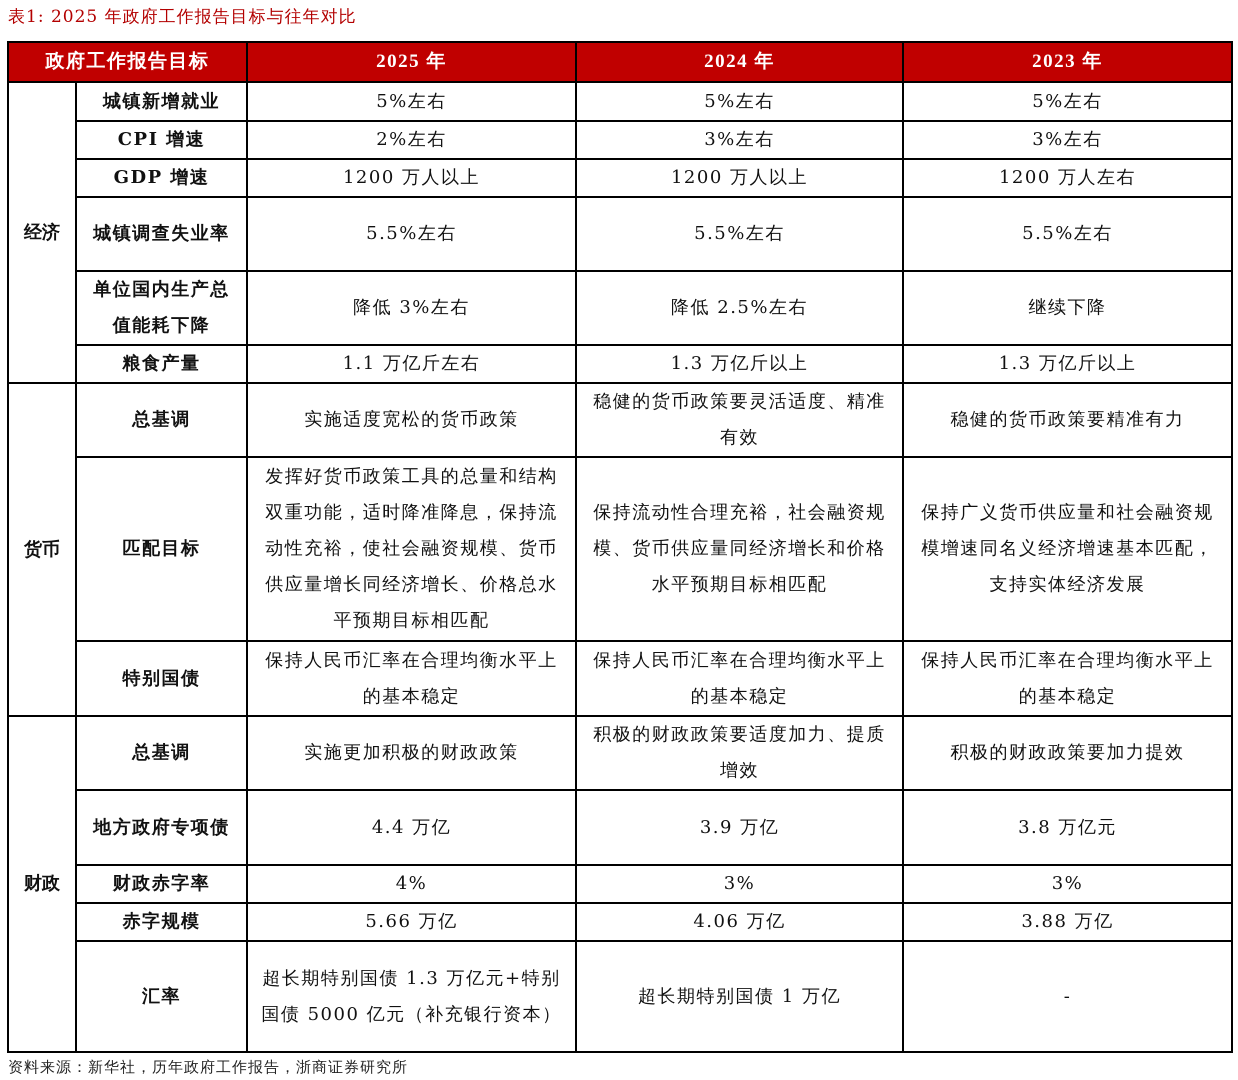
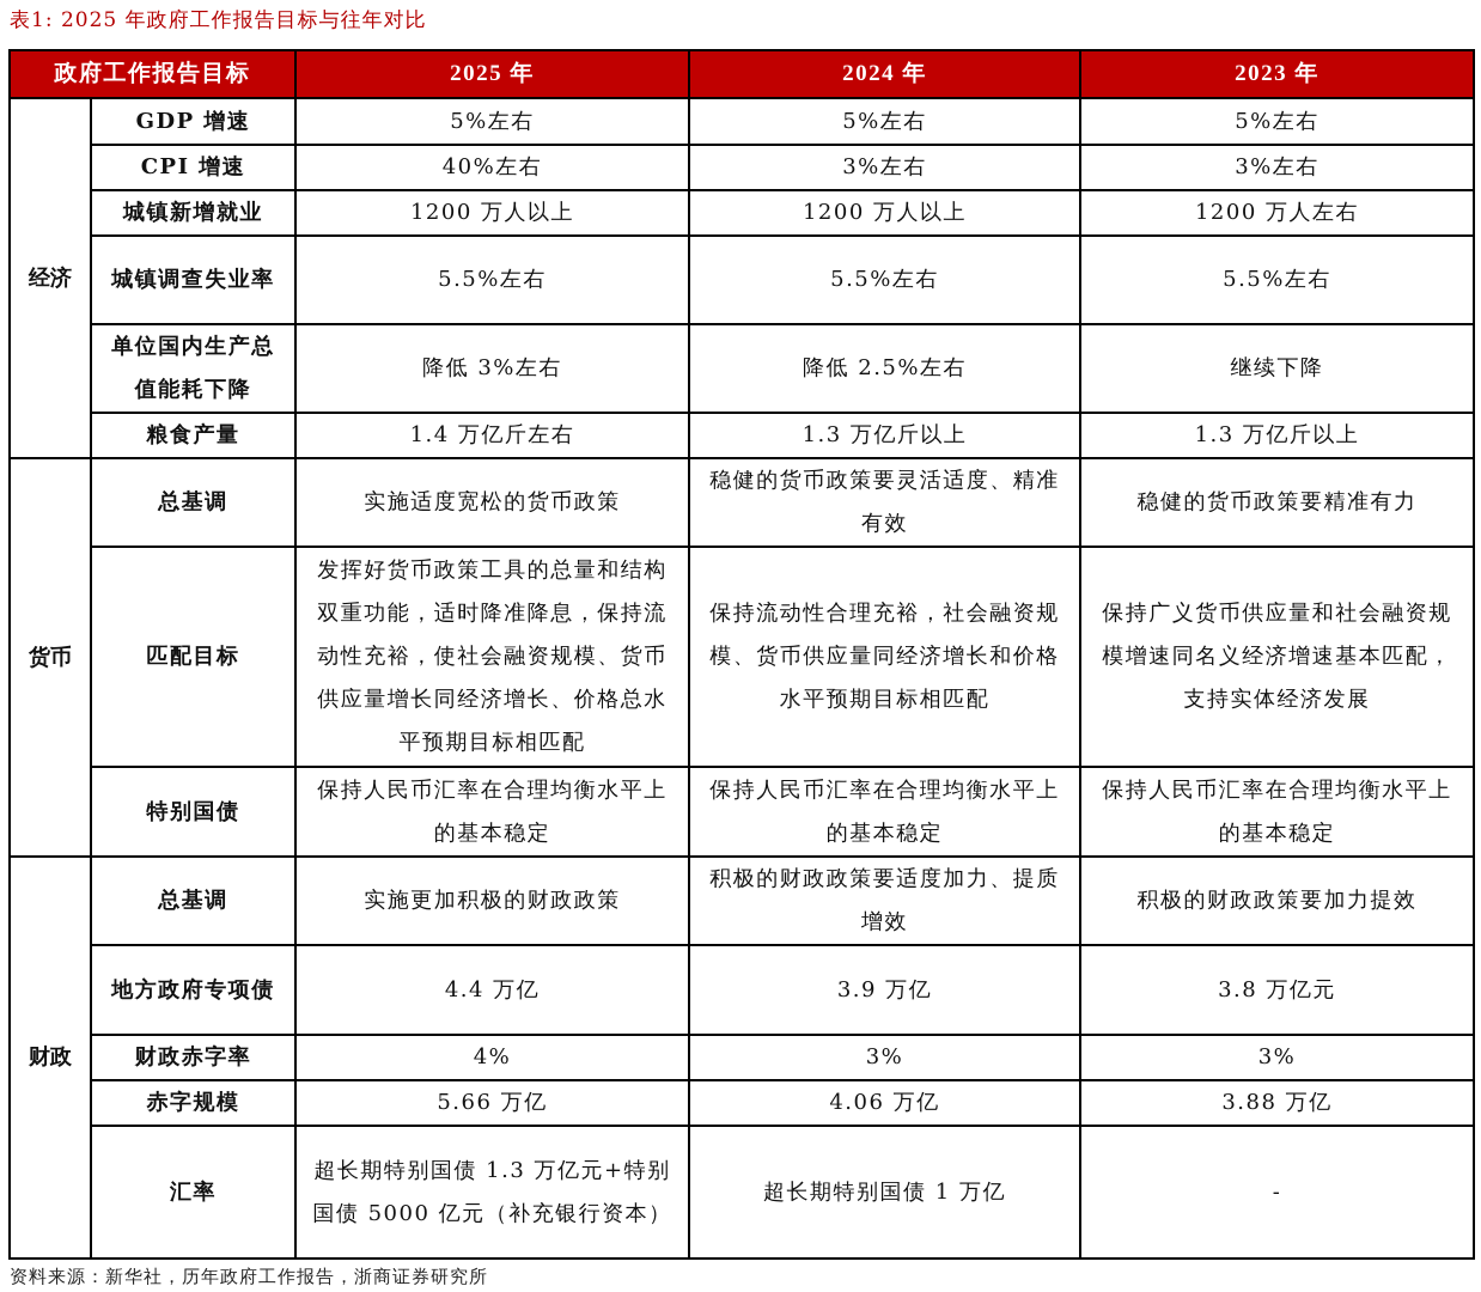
  表1: 2025 年政府工作报告目标与往年对比
  政府工作报告目标	2025 年	2024 年	2023 年
- 经济	城镇新增就业	5%左右	5%左右	5%左右
+ 经济	GDP 增速	5%左右	5%左右	5%左右
- CPI 增速	2%左右	3%左右	3%左右
+ CPI 增速	40%左右	3%左右	3%左右
- GDP 增速	1200 万人以上	1200 万人以上	1200 万人左右
+ 城镇新增就业	1200 万人以上	1200 万人以上	1200 万人左右
  城镇调查失业率	5.5%左右	5.5%左右	5.5%左右
  单位国内生产总值能耗下降	降低 3%左右	降低 2.5%左右	继续下降
- 粮食产量	1.1 万亿斤左右	1.3 万亿斤以上	1.3 万亿斤以上
+ 粮食产量	1.4 万亿斤左右	1.3 万亿斤以上	1.3 万亿斤以上
  货币	总基调	实施适度宽松的货币政策	稳健的货币政策要灵活适度、精准有效	稳健的货币政策要精准有力
  匹配目标	发挥好货币政策工具的总量和结构双重功能，适时降准降息，保持流动性充裕，使社会融资规模、货币供应量增长同经济增长、价格总水平预期目标相匹配	保持流动性合理充裕，社会融资规模、货币供应量同经济增长和价格水平预期目标相匹配	保持广义货币供应量和社会融资规模增速同名义经济增速基本匹配，支持实体经济发展
  特别国债	保持人民币汇率在合理均衡水平上的基本稳定	保持人民币汇率在合理均衡水平上的基本稳定	保持人民币汇率在合理均衡水平上的基本稳定
  财政	总基调	实施更加积极的财政政策	积极的财政政策要适度加力、提质增效	积极的财政政策要加力提效
  地方政府专项债	4.4 万亿	3.9 万亿	3.8 万亿元
  财政赤字率	4%	3%	3%
  赤字规模	5.66 万亿	4.06 万亿	3.88 万亿
  汇率	超长期特别国债 1.3 万亿元+特别国债 5000 亿元（补充银行资本）	超长期特别国债 1 万亿	-
  资料来源：新华社，历年政府工作报告，浙商证券研究所
